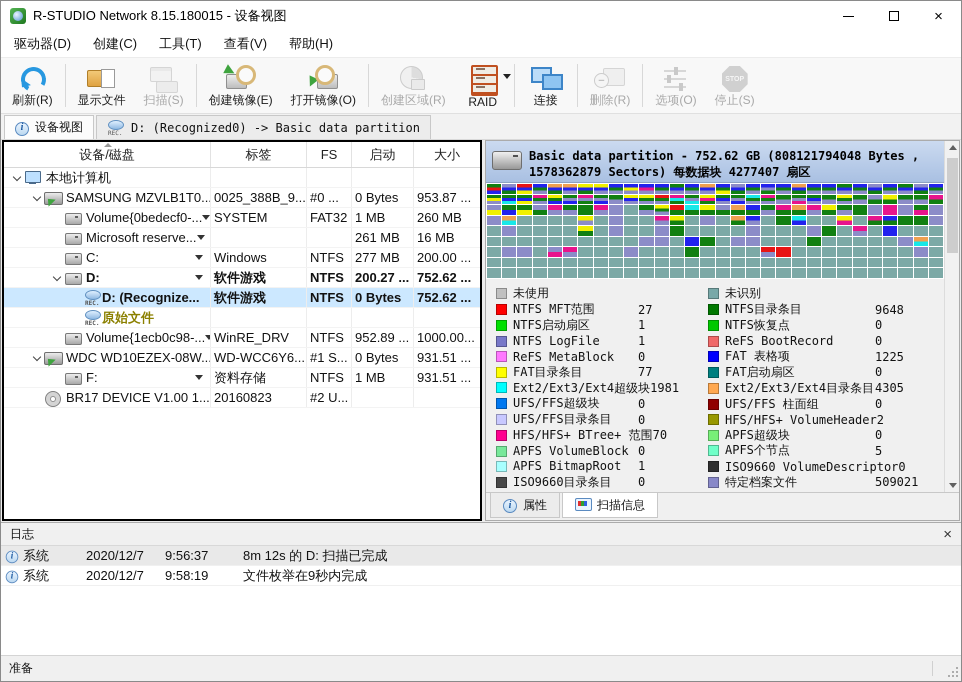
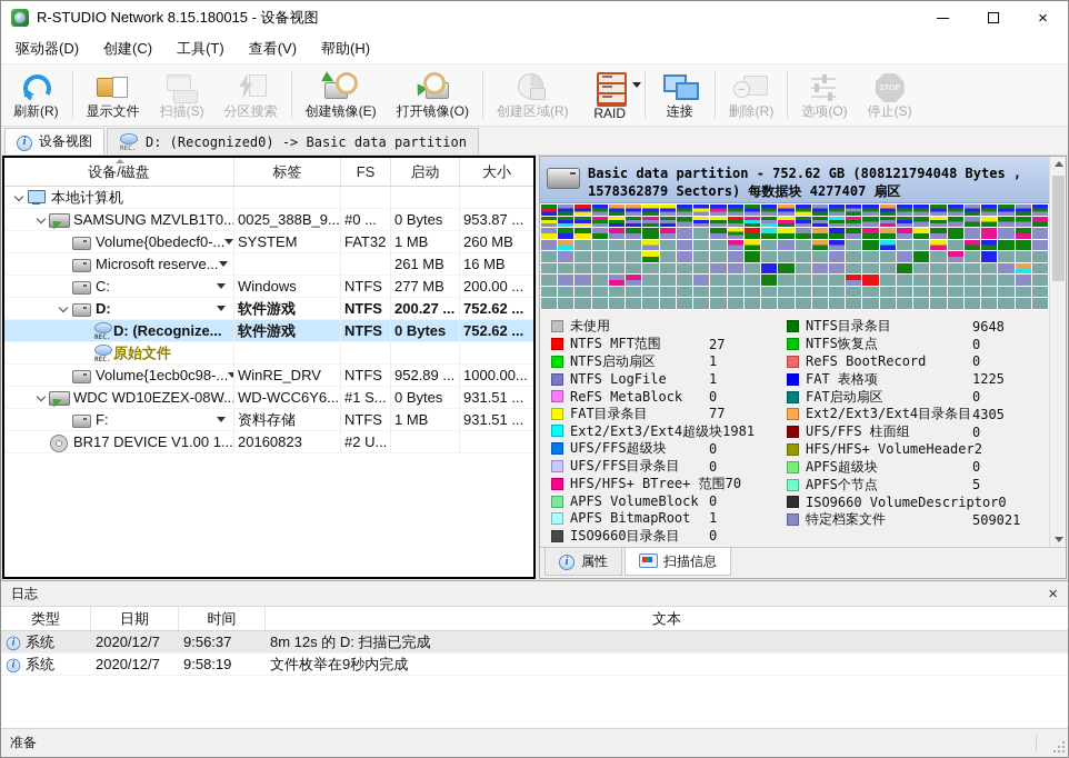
  R-STUDIO Network 8.15.180015 - 设备视图
  ×
  驱动器(D)
  创建(C)
  工具(T)
  查看(V)
  帮助(H)
  刷新(R)
  显示文件
  扫描(S)
+ 分区搜索
  创建镜像(E)
  打开镜像(O)
  创建区域(R)
  RAID
  连接
  删除(R)
  选项(O)
  停止(S)
  设备视图
  D: (Recognized0) -> Basic data partition
  设备/磁盘
  标签
  FS
  启动
  大小
  本地计算机
  SAMSUNG MZVLB1T0..
  0025_388B_9...
  #0 ...
  0 Bytes
  953.87 ...
  Volume{0bedecf0-...
  SYSTEM
  FAT32
  1 MB
  260 MB
  Microsoft reserve...
  261 MB
  16 MB
  C:
  Windows
  NTFS
  277 MB
  200.00 ...
  D:
  软件游戏
  NTFS
  200.27 ...
  752.62 ...
  D: (Recognize...
  软件游戏
  NTFS
  0 Bytes
  752.62 ...
  原始文件
  Volume{1ecb0c98-...
  WinRE_DRV
  NTFS
  952.89 ...
  1000.00...
  WDC WD10EZEX-08W..
  WD-WCC6Y6...
  #1 S...
  0 Bytes
  931.51 ...
  F:
  资料存储
  NTFS
  1 MB
  931.51 ...
  BR17 DEVICE V1.00 1...
  20160823
  #2 U...
  Basic data partition - 752.62 GB (808121794048 Bytes , 1578362879 Sectors) 每数据块 4277407 扇区
  未使用
  NTFS MFT范围
  27
  NTFS启动扇区
  1
  NTFS LogFile
  1
  ReFS MetaBlock
  0
  FAT目录条目
  77
  Ext2/Ext3/Ext4超级块
  1981
  UFS/FFS超级块
  0
  UFS/FFS目录条目
  0
  HFS/HFS+ BTree+ 范围
  70
  APFS VolumeBlock
  0
  APFS BitmapRoot
  1
  ISO9660目录条目
  0
- 未识别
  NTFS目录条目
  9648
  NTFS恢复点
  0
  ReFS BootRecord
  0
  FAT 表格项
  1225
  FAT启动扇区
  0
  Ext2/Ext3/Ext4目录条目
  4305
  UFS/FFS 柱面组
  0
  HFS/HFS+ VolumeHeader
  2
  APFS超级块
  0
  APFS个节点
  5
  ISO9660 VolumeDescriptor
  0
  特定档案文件
  509021
  属性
  扫描信息
  日志
  ×
+ 类型
+ 日期
+ 时间
+ 文本
  系统
  2020/12/7
  9:56:37
  8m 12s 的 D: 扫描已完成
  系统
  2020/12/7
  9:58:19
  文件枚举在9秒内完成
  准备
